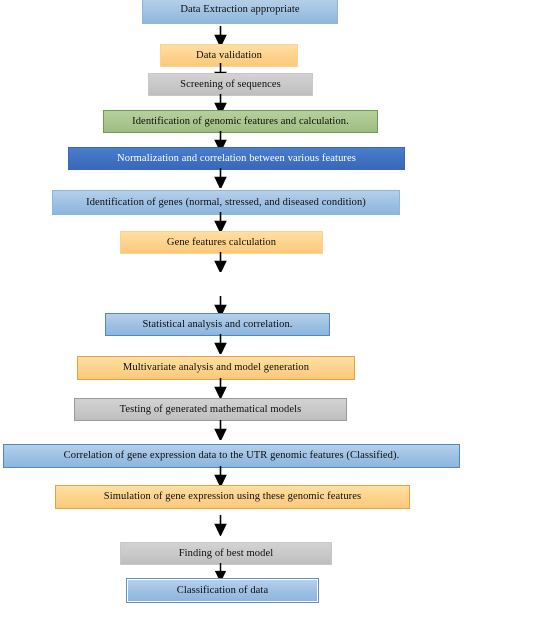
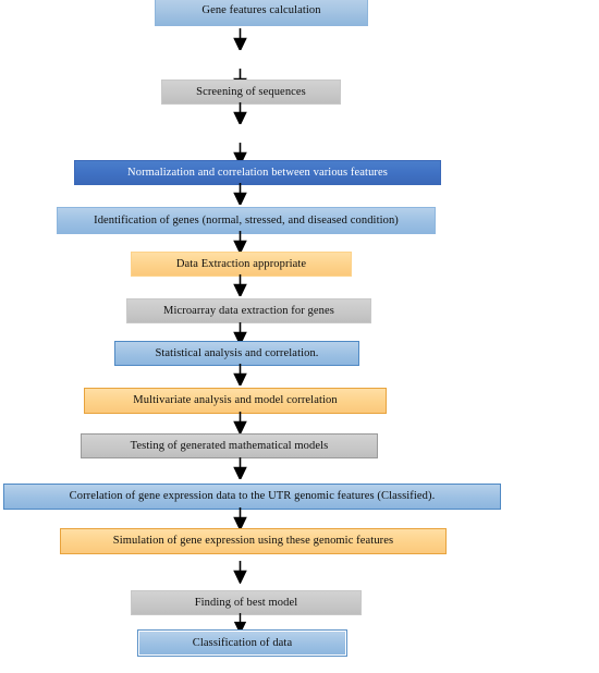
- Data Extraction appropriate
+ Gene features calculation
- Data validation
  Screening of sequences
- Identification of genomic features and calculation.
  Normalization and correlation between various features
  Identification of genes (normal, stressed, and diseased condition)
- Gene features calculation
+ Data Extraction appropriate
+ Microarray data extraction for genes
  Statistical analysis and correlation.
- Multivariate analysis and model generation
+ Multivariate analysis and model correlation
  Testing of generated mathematical models
  Correlation of gene expression data to the UTR genomic features (Classified).
  Simulation of gene expression using these genomic features
  Finding of best model
  Classification of data
